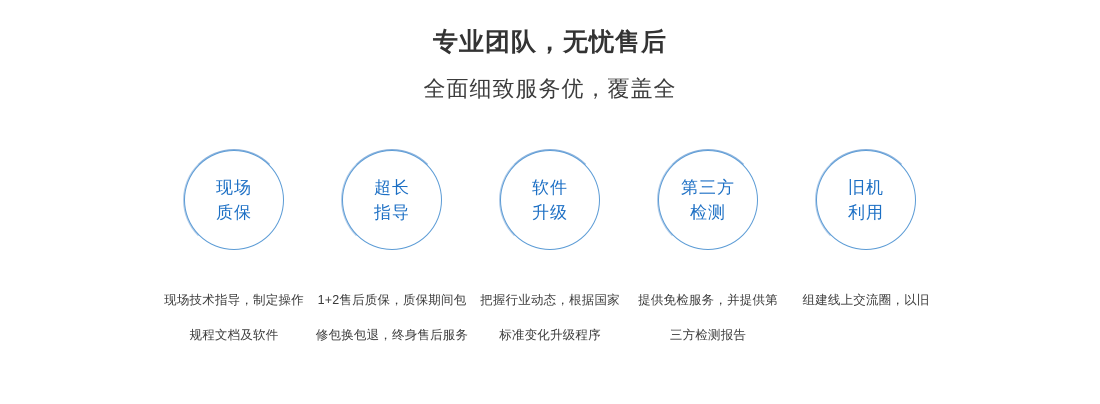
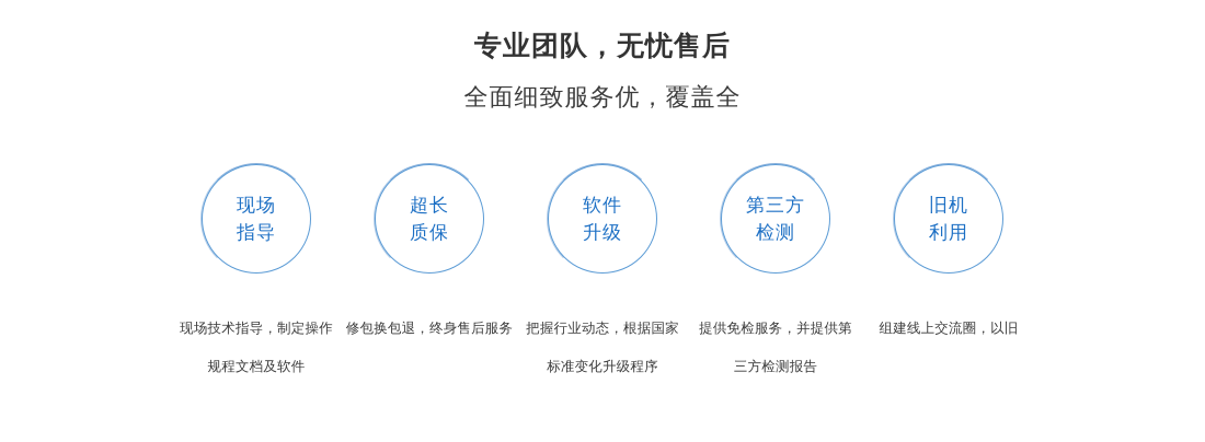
  专业团队，无忧售后
  全面细致服务优，覆盖全
  现场
- 质保
+ 指导
  现场技术指导，制定操作
  规程文档及软件
  超长
- 指导
+ 质保
- 1+2售后质保，质保期间包
  修包换包退，终身售后服务
  软件
  升级
  把握行业动态，根据国家
  标准变化升级程序
  第三方
  检测
  提供免检服务，并提供第
  三方检测报告
  旧机
  利用
  组建线上交流圈，以旧
